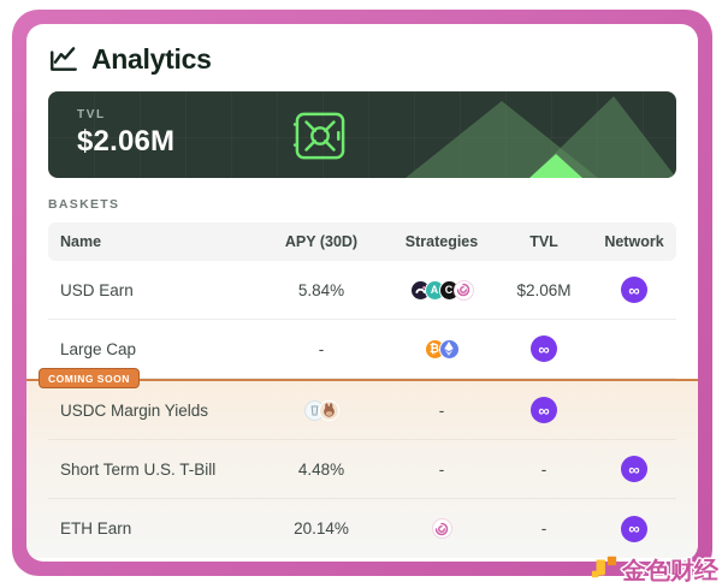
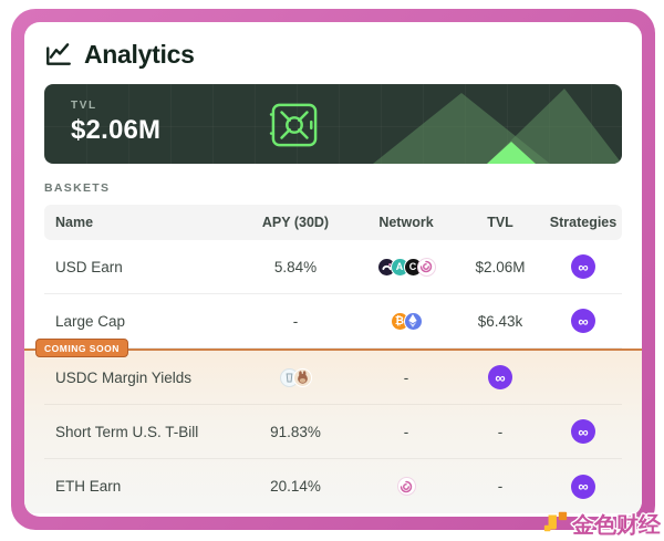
  Analytics
  TVL
  $2.06M
  BASKETS
  Name
  APY (30D)
- Strategies
+ Network
  TVL
- Network
+ Strategies
  USD Earn
  5.84%
  A
  C
  $2.06M
  ∞
  Large Cap
  -
  ₿
+ $6.43k
  ∞
  COMING SOON
  USDC Margin Yields
  -
  ∞
  Short Term U.S. T-Bill
- 4.48%
+ 91.83%
  -
  -
  ∞
  ETH Earn
  20.14%
  -
  ∞
  金色财经
